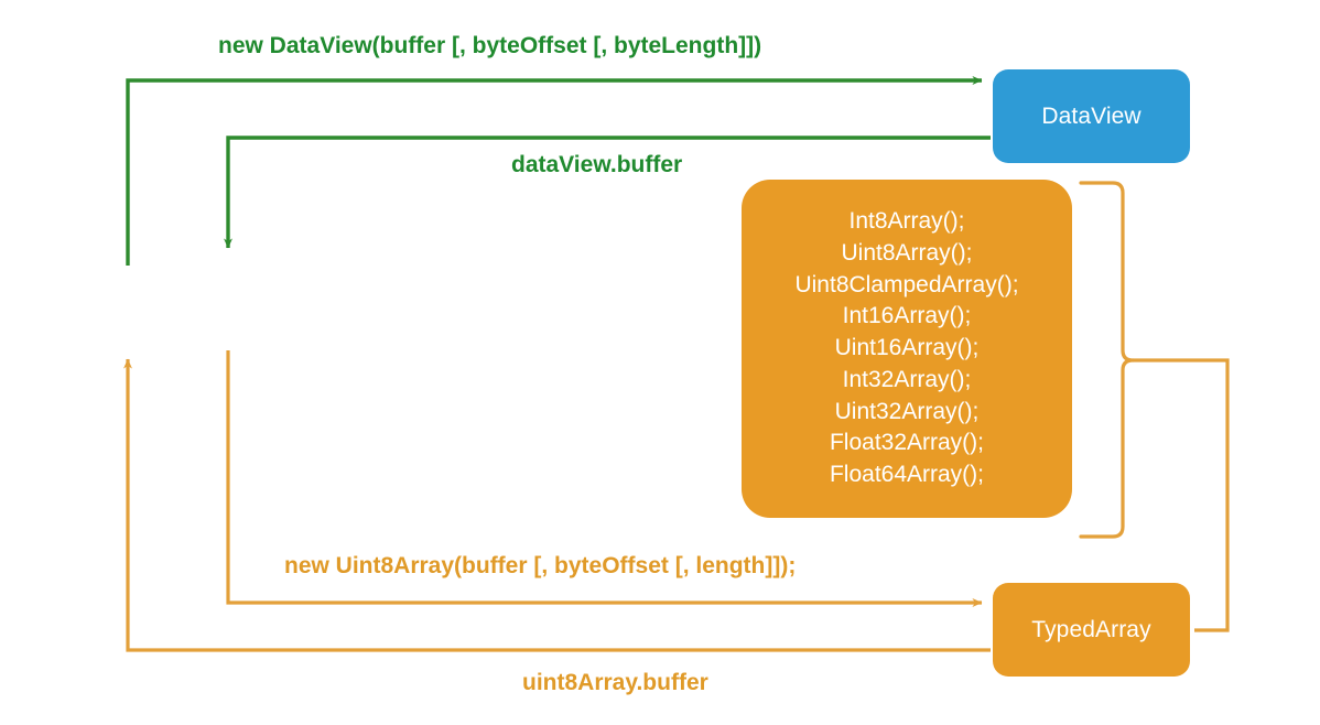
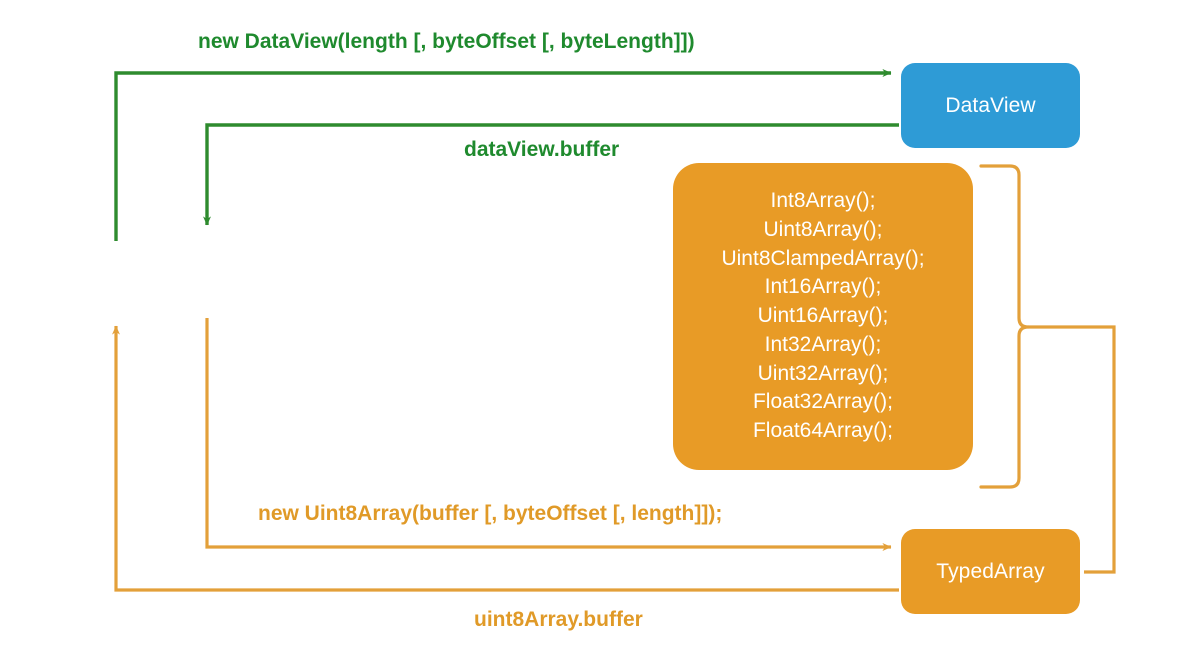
- new DataView(buffer [, byteOffset [, byteLength]])
+ new DataView(length [, byteOffset [, byteLength]])
  dataView.buffer
  new Uint8Array(buffer [, byteOffset [, length]]);
  uint8Array.buffer
  DataView
  TypedArray
  Int8Array();
  Uint8Array();
  Uint8ClampedArray();
  Int16Array();
  Uint16Array();
  Int32Array();
  Uint32Array();
  Float32Array();
  Float64Array();
